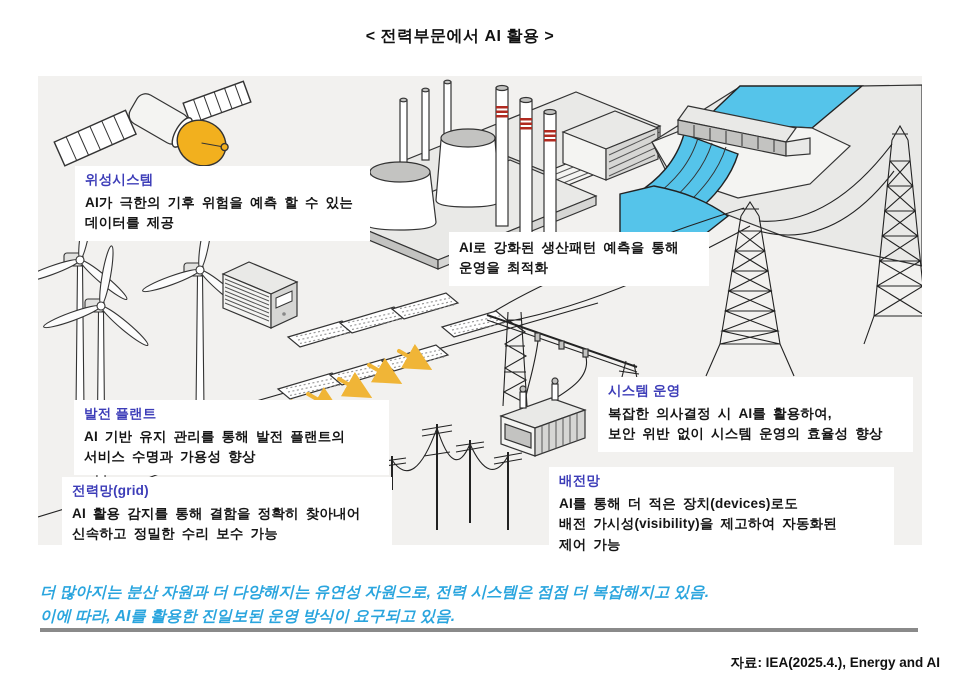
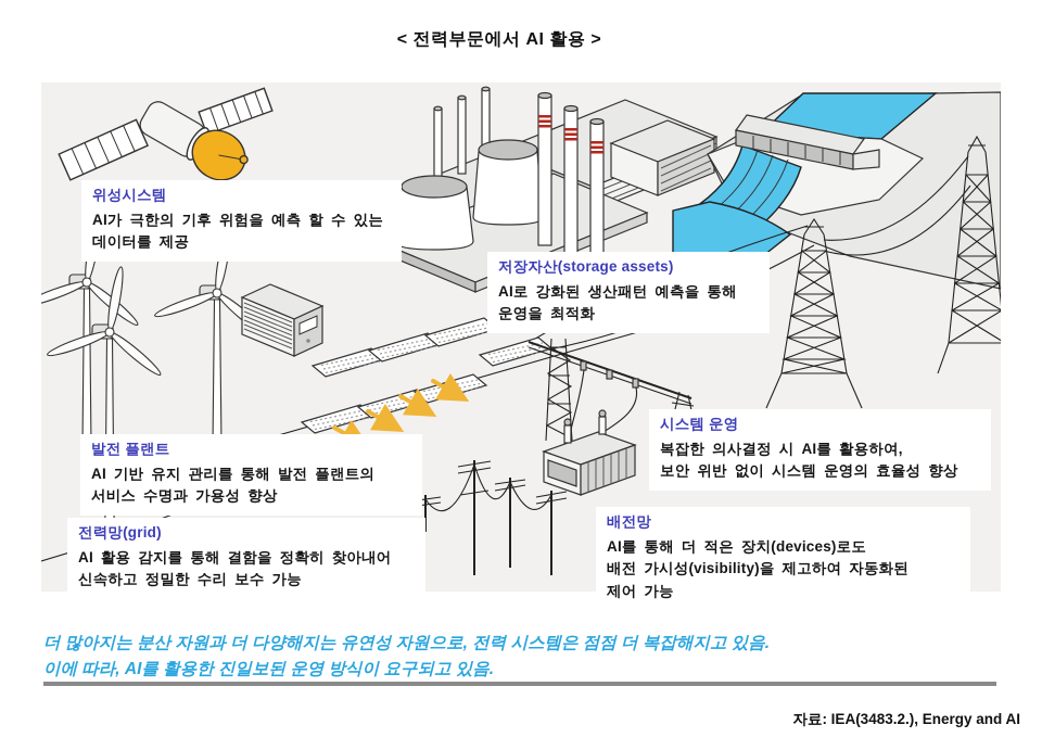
  < 전력부문에서 AI 활용 >
  위성시스템
  AI가 극한의 기후 위험을 예측 할 수 있는
  데이터를 제공
+ 저장자산(storage assets)
  AI로 강화된 생산패턴 예측을 통해
  운영을 최적화
  발전 플랜트
  AI 기반 유지 관리를 통해 발전 플랜트의
  서비스 수명과 가용성 향상
  시스템 운영
  복잡한 의사결정 시 AI를 활용하여,
  보안 위반 없이 시스템 운영의 효율성 향상
  전력망(grid)
  AI 활용 감지를 통해 결함을 정확히 찾아내어
  신속하고 정밀한 수리 보수 가능
  배전망
  AI를 통해 더 적은 장치(devices)로도
  배전 가시성(visibility)을 제고하여 자동화된
  제어 가능
  더 많아지는 분산 자원과 더 다양해지는 유연성 자원으로, 전력 시스템은 점점 더 복잡해지고 있음.
  이에 따라, AI를 활용한 진일보된 운영 방식이 요구되고 있음.
- 자료: IEA(2025.4.), Energy and AI
+ 자료: IEA(3483.2.), Energy and AI
